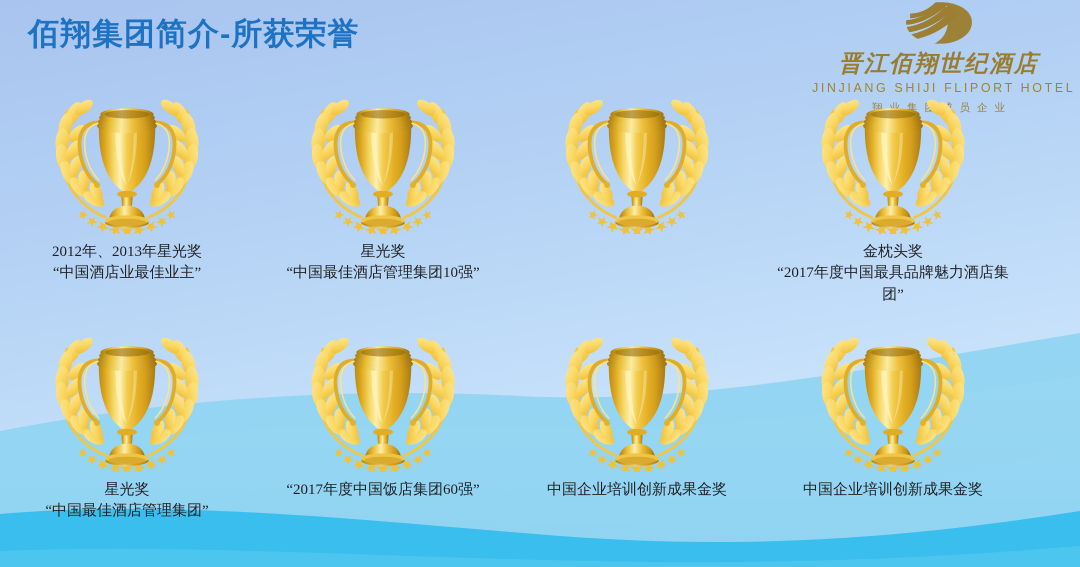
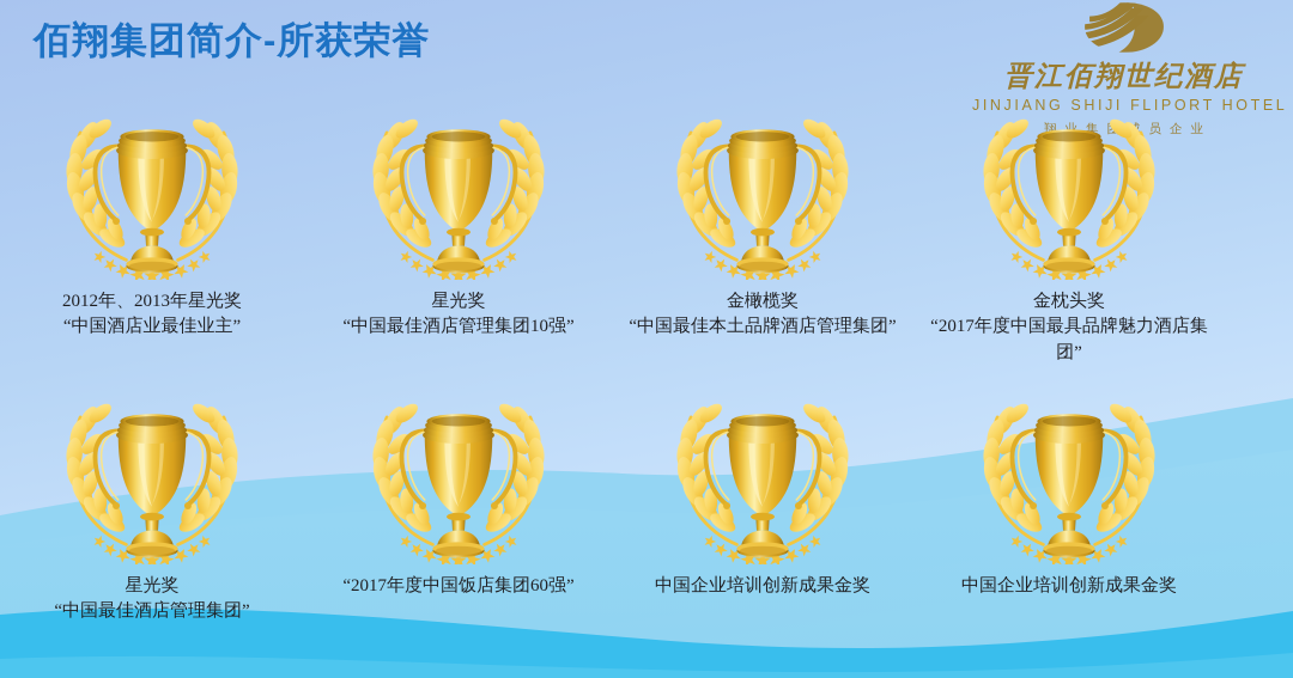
  佰翔集团简介-所获荣誉
  晋江佰翔世纪酒店
  JINJIANG SHIJI FLIPORT HOTEL
  翔业集成员企业
  2012年、2013年星光奖
  “中国酒店业最佳业主”
  星光奖
  “中国最佳酒店管理集团10强”
+ 金橄榄奖
+ “中国最佳本土品牌酒店管理集团”
  金枕头奖
  “2017年度中国最具品牌魅力酒店集团”
  星光奖
  “中国最佳酒店管理集团”
  “2017年度中国饭店集团60强”
  中国企业培训创新成果金奖
  中国企业培训创新成果金奖
